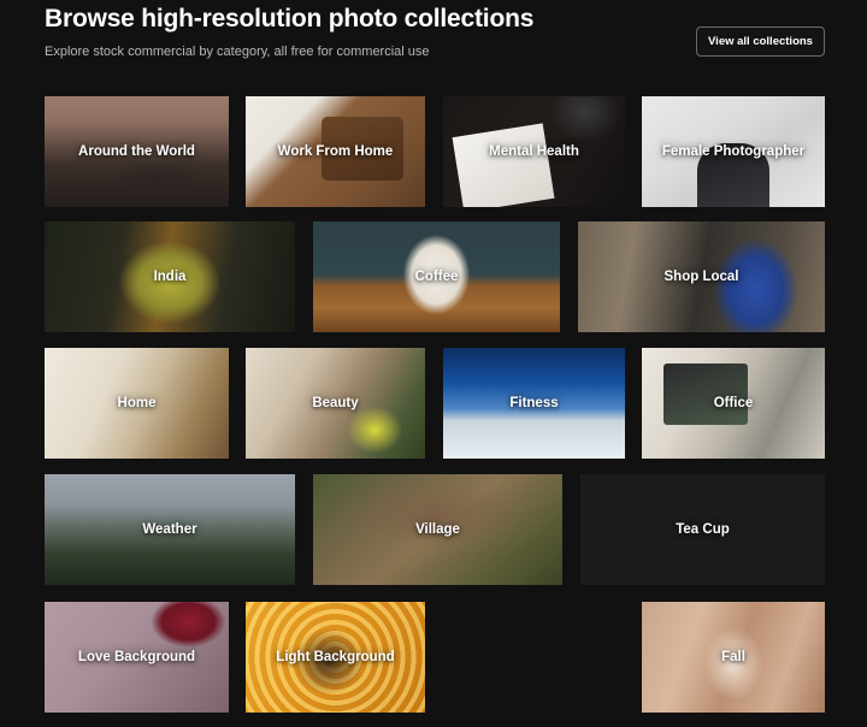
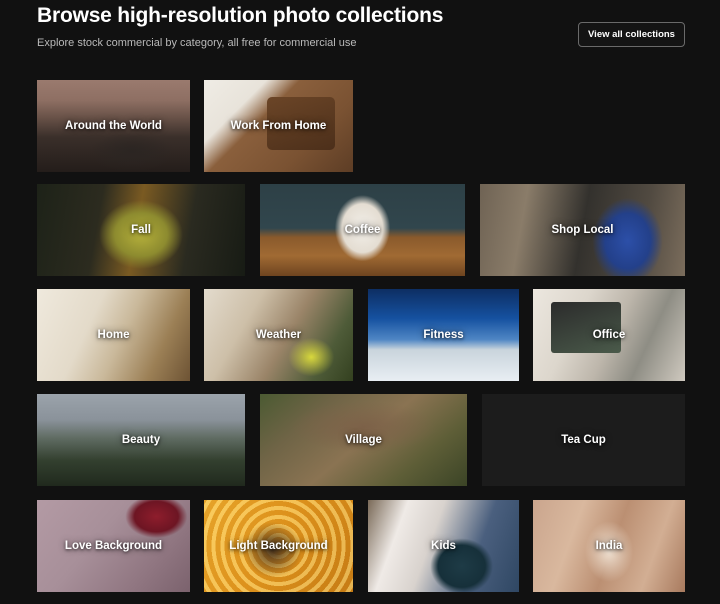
  Browse high-resolution photo collections
  Explore stock commercial by category, all free for commercial use
  View all collections
  Around the World
  Work From Home
- Mental Health
- Female Photographer
- India
+ Fall
  Coffee
  Shop Local
  Home
- Beauty
+ Weather
  Fitness
  Office
- Weather
+ Beauty
  Village
  Tea Cup
  Love Background
  Light Background
+ Kids
- Fall
+ India
